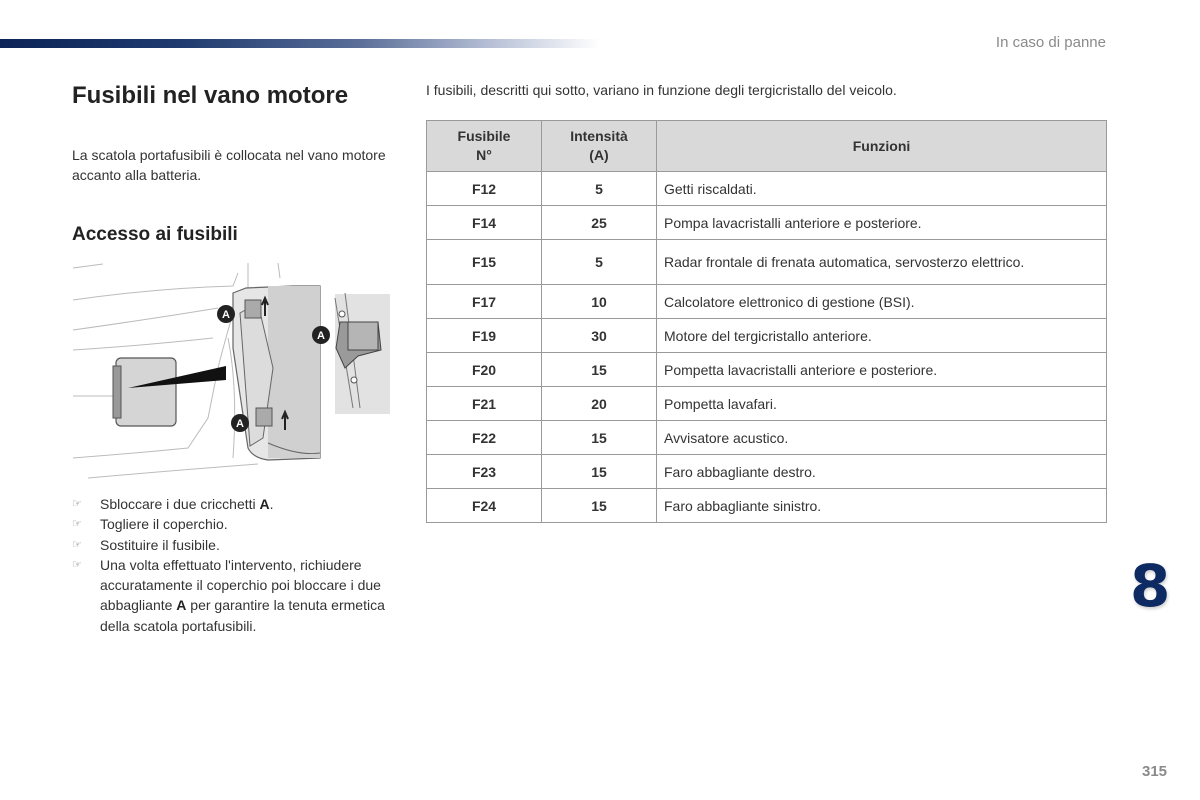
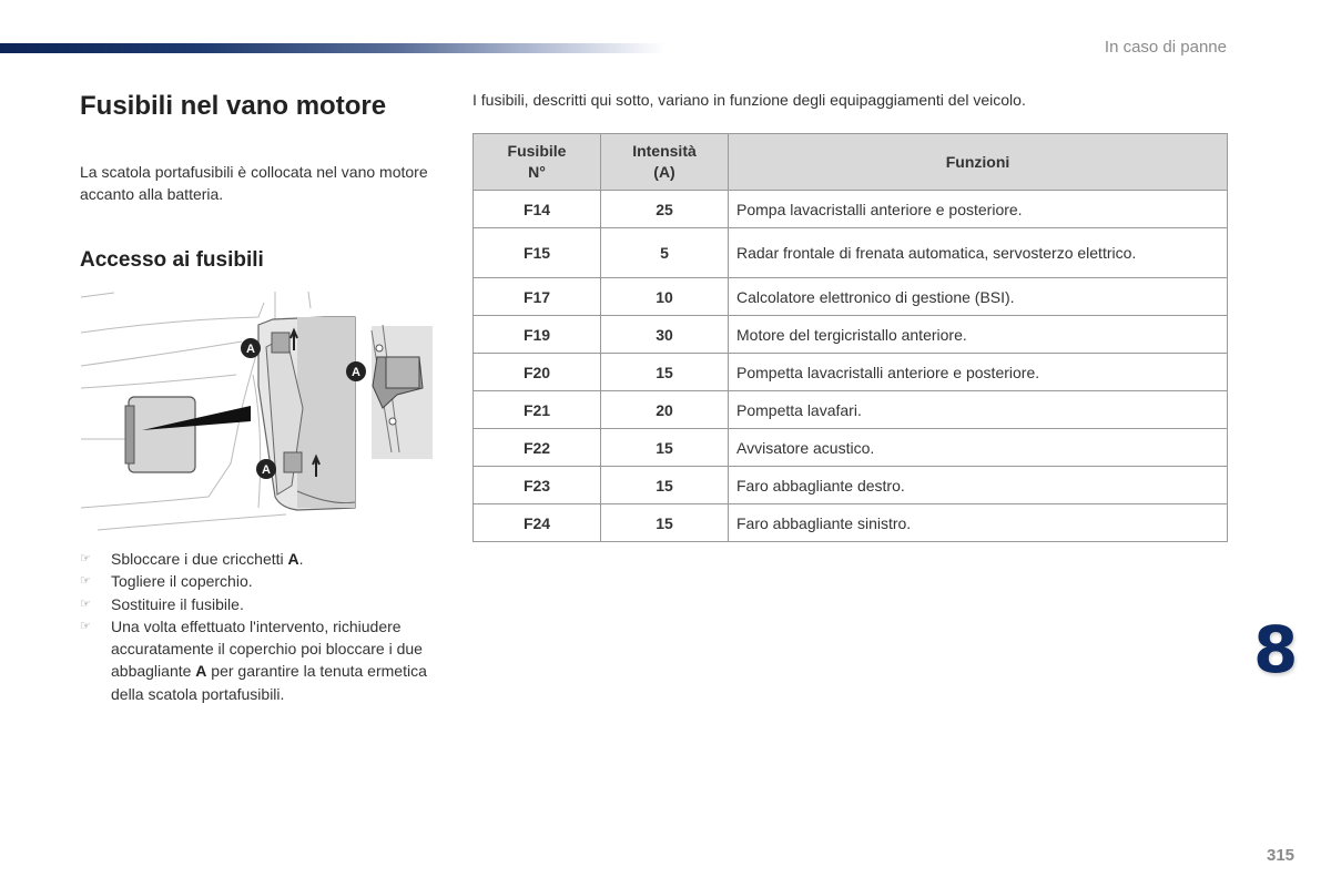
  In caso di panne
  Fusibili nel vano motore
  La scatola portafusibili è collocata nel vano motore accanto alla batteria.
  Accesso ai fusibili
  A
  A
  A
  ☞
  Sbloccare i due cricchetti A.
  ☞
  Togliere il coperchio.
  ☞
  Sostituire il fusibile.
  ☞
  Una volta effettuato l'intervento, richiudere accuratamente il coperchio poi bloccare i due abbagliante A per garantire la tenuta ermetica della scatola portafusibili.
- I fusibili, descritti qui sotto, variano in funzione degli tergicristallo del veicolo.
+ I fusibili, descritti qui sotto, variano in funzione degli equipaggiamenti del veicolo.
  FusibileN°	Intensità(A)	Funzioni
- F12	5	Getti riscaldati.
  F14	25	Pompa lavacristalli anteriore e posteriore.
  F15	5	Radar frontale di frenata automatica, servosterzo elettrico.
  F17	10	Calcolatore elettronico di gestione (BSI).
  F19	30	Motore del tergicristallo anteriore.
  F20	15	Pompetta lavacristalli anteriore e posteriore.
  F21	20	Pompetta lavafari.
  F22	15	Avvisatore acustico.
  F23	15	Faro abbagliante destro.
  F24	15	Faro abbagliante sinistro.
  8
  315
